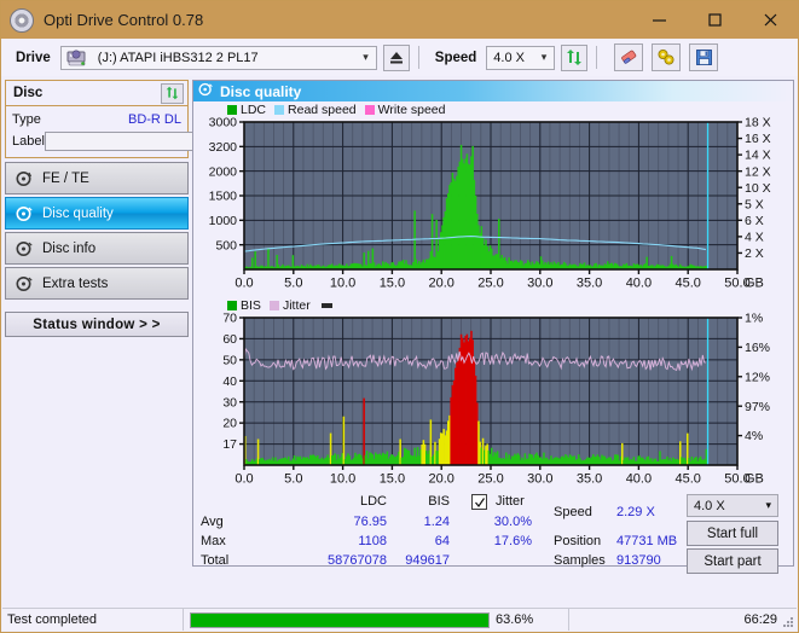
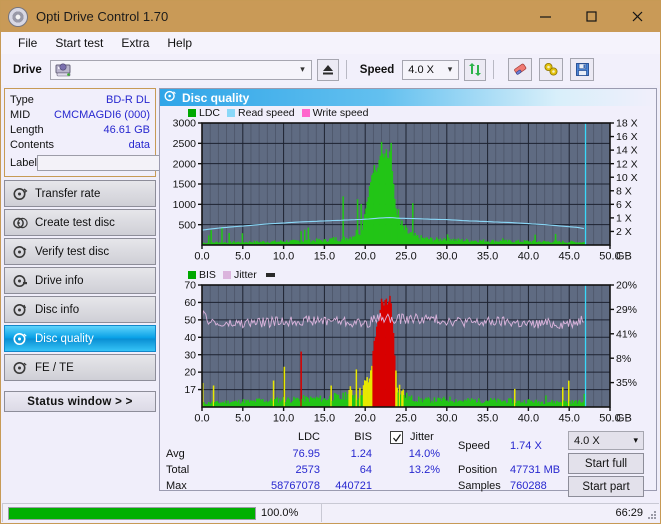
- Opti Drive Control 0.78
+ Opti Drive Control 1.70
+ File
+ Start test
+ Extra
+ Help
  Drive
- (J:) ATAPI iHBS312 2 PL17
  ▾
  Speed
  4.0 X
  ▾
- Disc
  Type
  BD-R DL
+ MID
+ CMCMAGDI6 (000)
+ Length
+ 46.61 GB
+ Contents
+ data
  Label
+ Transfer rate
+ Create test disc
+ Verify test disc
+ Drive info
- FE / TE
+ Disc info
  Disc quality
- Disc info
+ FE / TE
- Extra tests
  Status window > >
  Disc quality
  LDC
  Read speed
  Write speed
  500
  1000
  1500
  2000
- 3200
+ 2500
  3000
  2 X
- 4 X
+ 1 X
  6 X
- 5 X
+ 8 X
  10 X
  12 X
  14 X
  16 X
  18 X
  0.0
  5.0
  10.0
  15.0
  20.0
  25.0
  30.0
  35.0
  40.0
  45.0
  50.0
  GB
  BIS
  Jitter
  17
  20
  30
  40
  50
  60
  70
- 4%
+ 35%
- 97%
+ 8%
- 12%
+ 41%
- 16%
+ 29%
- 1%
+ 20%
  0.0
  5.0
  10.0
  15.0
  20.0
  25.0
  30.0
  35.0
  40.0
  45.0
  50.0
  GB
  LDC
  BIS
  Jitter
  Avg
  76.95
  1.24
- 30.0%
+ 14.0%
- Max
+ Total
- 1108
+ 2573
  64
- 17.6%
+ 13.2%
- Total
+ Max
  58767078
- 949617
+ 440721
  Speed
- 2.29 X
+ 1.74 X
  Position
  47731 MB
  Samples
- 913790
+ 760288
  4.0 X
  ▾
  Start full
  Start part
- Test completed
- 63.6%
+ 100.0%
  66:29
